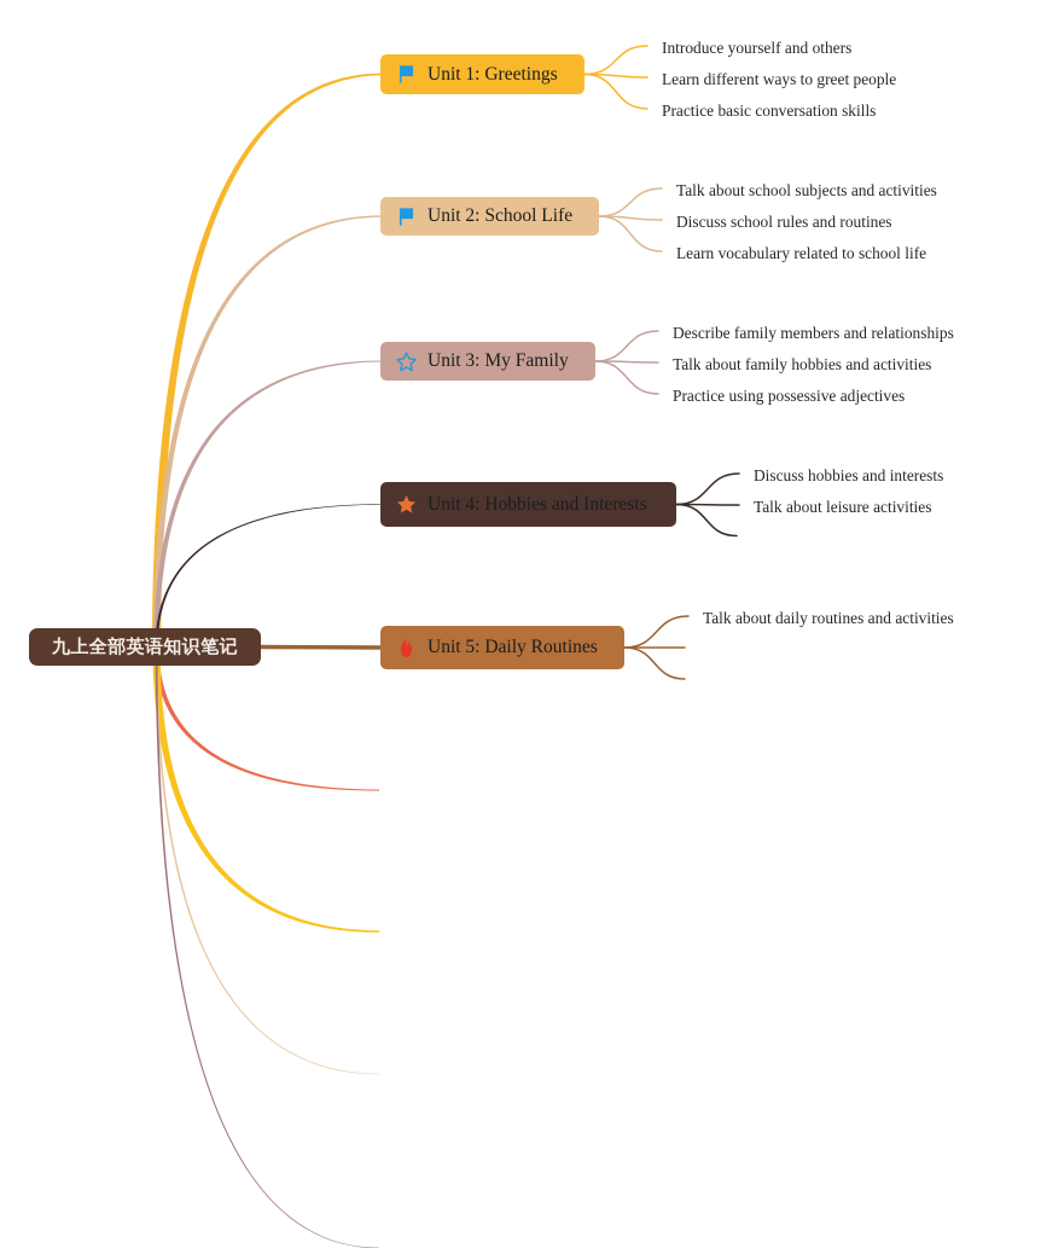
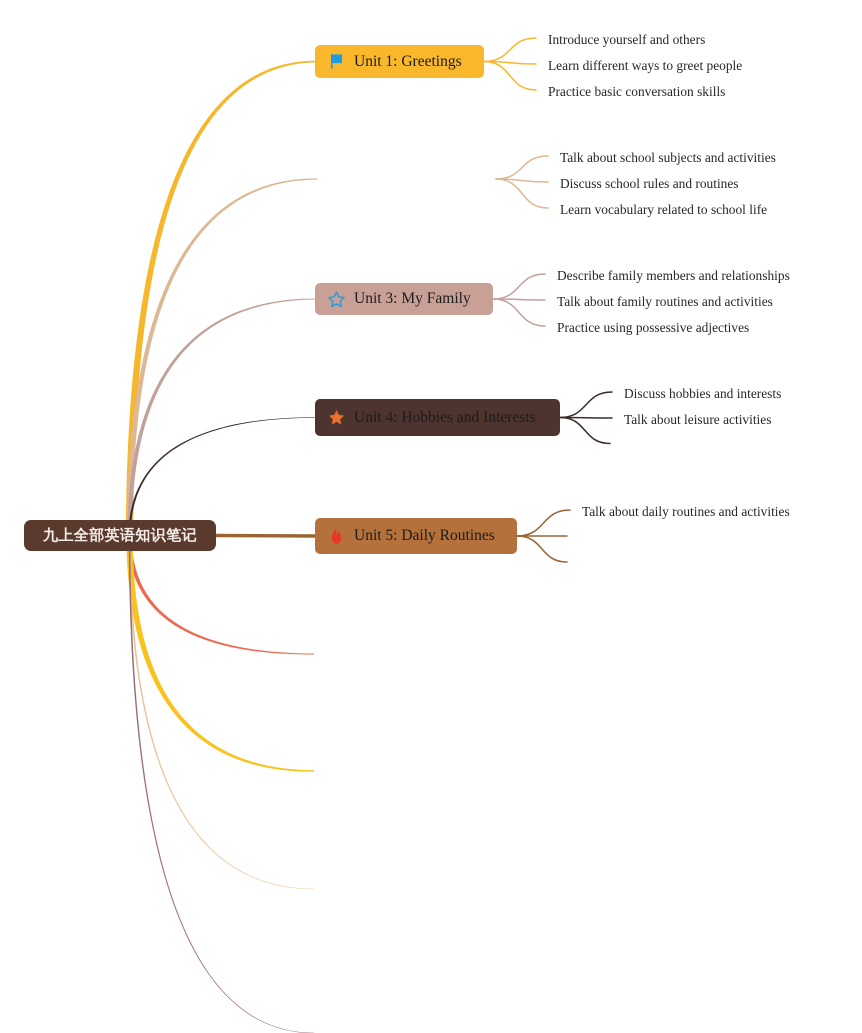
  Introduce yourself and others
  Learn different ways to greet people
  Practice basic conversation skills
  Talk about school subjects and activities
  Discuss school rules and routines
  Learn vocabulary related to school life
  Describe family members and relationships
- Talk about family hobbies and activities
+ Talk about family routines and activities
  Practice using possessive adjectives
  Discuss hobbies and interests
  Talk about leisure activities
  Talk about daily routines and activities
  九上全部英语知识笔记
  Unit 1: Greetings
- Unit 2: School Life
  Unit 3: My Family
  Unit 4: Hobbies and Interests
  Unit 5: Daily Routines
